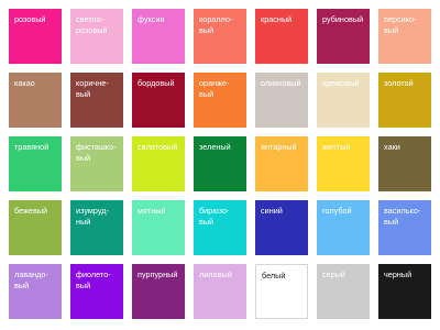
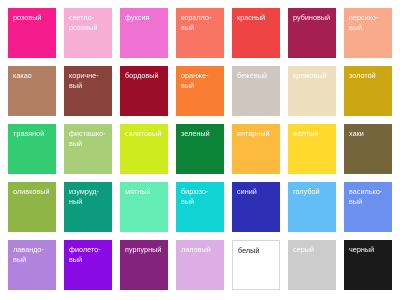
  розовый
  светло-
  розовый
  фуксия
  коралло-
  вый
  красный
  рубиновый
  персико-
  вый
  какао
  коричне-
  вый
  бордовый
  оранже-
  вый
- оливковый
+ бежевый
  кремовый
  золотой
  травяной
  фисташко-
  вый
  салатовый
  зеленый
  янтарный
  желтый
  хаки
- бежевый
+ оливковый
  изумруд-
  ный
  мятный
  бирюзо-
  вый
  синий
  голубой
  василько-
  вый
  лавандо-
  вый
  фиолето-
  вый
  пурпурный
  лиловый
  белый
  серый
  черный
